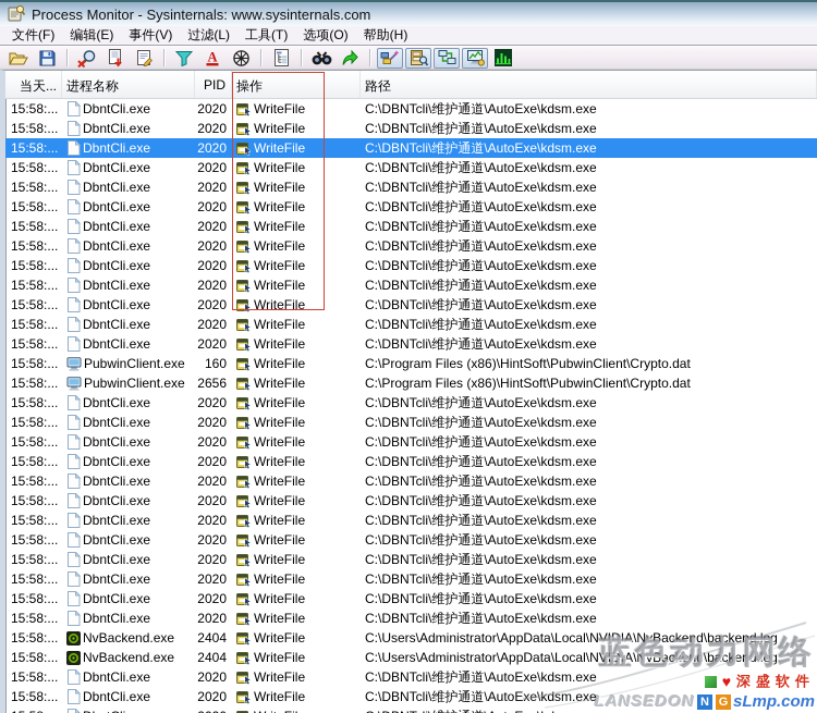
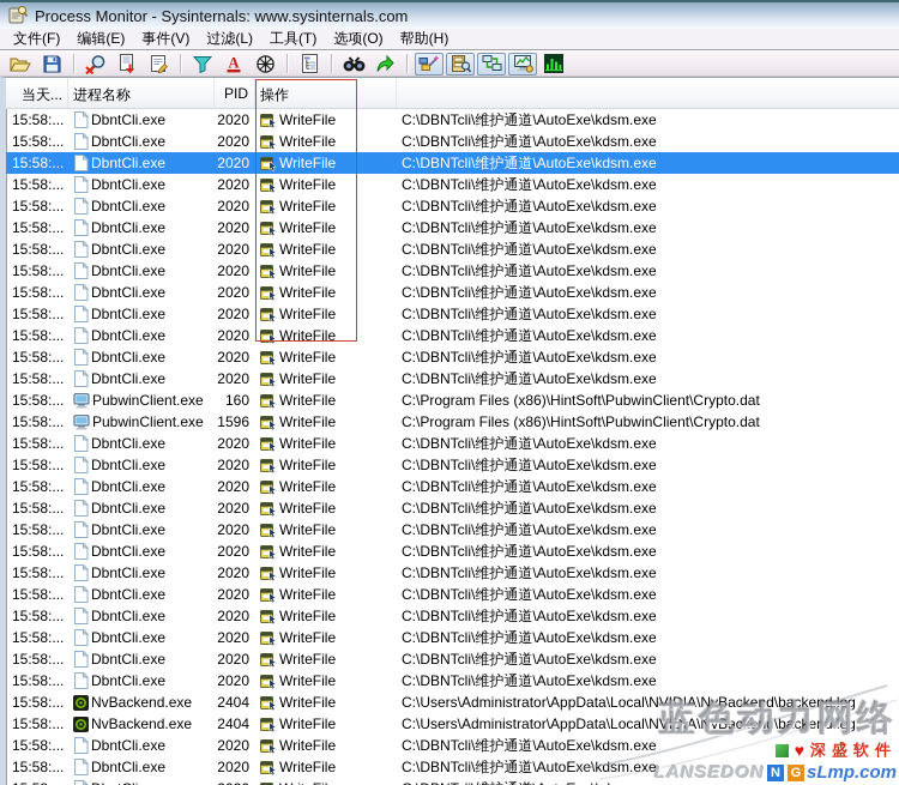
  Process Monitor - Sysinternals: www.sysinternals.com
  文件(F)
  编辑(E)
  事件(V)
  过滤(L)
  工具(T)
  选项(O)
  帮助(H)
  A
  当天...
  进程名称
  PID
  操作
- 路径
  15:58:...
  DbntCli.exe
  2020
  WriteFile
  C:\DBNTcli\维护通道\AutoExe\kdsm.exe
  15:58:...
  DbntCli.exe
  2020
  WriteFile
  C:\DBNTcli\维护通道\AutoExe\kdsm.exe
  15:58:...
  DbntCli.exe
  2020
  WriteFile
  C:\DBNTcli\维护通道\AutoExe\kdsm.exe
  15:58:...
  DbntCli.exe
  2020
  WriteFile
  C:\DBNTcli\维护通道\AutoExe\kdsm.exe
  15:58:...
  DbntCli.exe
  2020
  WriteFile
  C:\DBNTcli\维护通道\AutoExe\kdsm.exe
  15:58:...
  DbntCli.exe
  2020
  WriteFile
  C:\DBNTcli\维护通道\AutoExe\kdsm.exe
  15:58:...
  DbntCli.exe
  2020
  WriteFile
  C:\DBNTcli\维护通道\AutoExe\kdsm.exe
  15:58:...
  DbntCli.exe
  2020
  WriteFile
  C:\DBNTcli\维护通道\AutoExe\kdsm.exe
  15:58:...
  DbntCli.exe
  2020
  WriteFile
  C:\DBNTcli\维护通道\AutoExe\kdsm.exe
  15:58:...
  DbntCli.exe
  2020
  WriteFile
  C:\DBNTcli\维护通道\AutoExe\kdsm.exe
  15:58:...
  DbntCli.exe
  2020
  WriteFile
  C:\DBNTcli\维护通道\AutoExe\kdsm.exe
  15:58:...
  DbntCli.exe
  2020
  WriteFile
  C:\DBNTcli\维护通道\AutoExe\kdsm.exe
  15:58:...
  DbntCli.exe
  2020
  WriteFile
  C:\DBNTcli\维护通道\AutoExe\kdsm.exe
  15:58:...
  PubwinClient.exe
  160
  WriteFile
  C:\Program Files (x86)\HintSoft\PubwinClient\Crypto.dat
  15:58:...
  PubwinClient.exe
- 2656
+ 1596
  WriteFile
  C:\Program Files (x86)\HintSoft\PubwinClient\Crypto.dat
  15:58:...
  DbntCli.exe
  2020
  WriteFile
  C:\DBNTcli\维护通道\AutoExe\kdsm.exe
  15:58:...
  DbntCli.exe
  2020
  WriteFile
  C:\DBNTcli\维护通道\AutoExe\kdsm.exe
  15:58:...
  DbntCli.exe
  2020
  WriteFile
  C:\DBNTcli\维护通道\AutoExe\kdsm.exe
  15:58:...
  DbntCli.exe
  2020
  WriteFile
  C:\DBNTcli\维护通道\AutoExe\kdsm.exe
  15:58:...
  DbntCli.exe
  2020
  WriteFile
  C:\DBNTcli\维护通道\AutoExe\kdsm.exe
  15:58:...
  DbntCli.exe
  2020
  WriteFile
  C:\DBNTcli\维护通道\AutoExe\kdsm.exe
  15:58:...
  DbntCli.exe
  2020
  WriteFile
  C:\DBNTcli\维护通道\AutoExe\kdsm.exe
  15:58:...
  DbntCli.exe
  2020
  WriteFile
  C:\DBNTcli\维护通道\AutoExe\kdsm.exe
  15:58:...
  DbntCli.exe
  2020
  WriteFile
  C:\DBNTcli\维护通道\AutoExe\kdsm.exe
  15:58:...
  DbntCli.exe
  2020
  WriteFile
  C:\DBNTcli\维护通道\AutoExe\kdsm.exe
  15:58:...
  DbntCli.exe
  2020
  WriteFile
  C:\DBNTcli\维护通道\AutoExe\kdsm.exe
  15:58:...
  DbntCli.exe
  2020
  WriteFile
  C:\DBNTcli\维护通道\AutoExe\kdsm.exe
  15:58:...
  NvBackend.exe
  2404
  WriteFile
  C:\Users\Administrator\AppData\Local\NVIDIA\NvBackend\backend.log
  15:58:...
  NvBackend.exe
  2404
  WriteFile
  C:\Users\Administrator\AppData\Local\NVIDIA\NvBackend\backend.log
  15:58:...
  DbntCli.exe
  2020
  WriteFile
  C:\DBNTcli\维护通道\AutoExe\kdsm.exe
  15:58:...
  DbntCli.exe
  2020
  WriteFile
  C:\DBNTcli\维护通道\AutoExe\kdsm.exe
  蓝色动力网络
  ♥
  深盛软件
  LANSEDON
  N
  G
  sLmp.com
